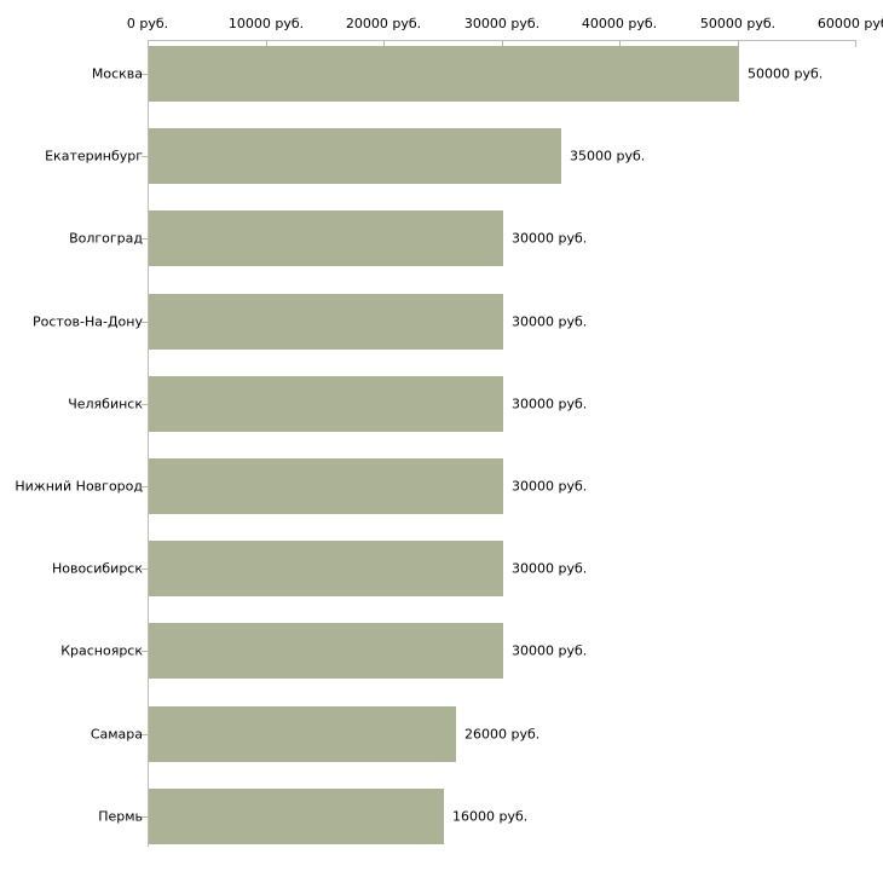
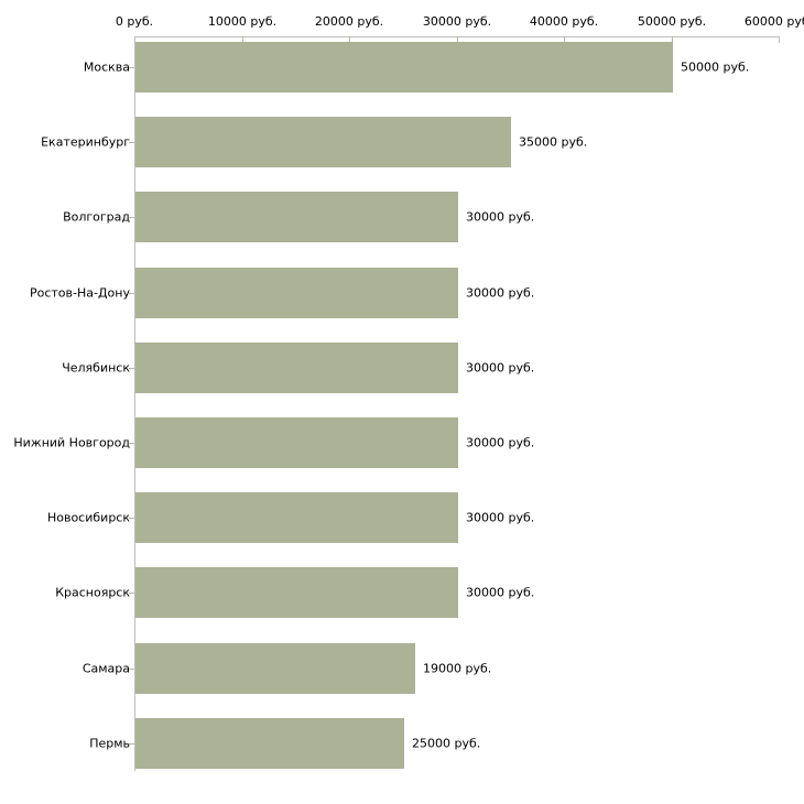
  0 руб.
  10000 руб.
  20000 руб.
  30000 руб.
  40000 руб.
  50000 руб.
  60000 ру
  Москва
  Екатеринбург
  Волгоград
  Ростов-На-Дону
  Челябинск
  Нижний Новгород
  Новосибирск
  Красноярск
  Самара
  Пермь
  50000 руб.
  35000 руб.
  30000 руб.
  30000 руб.
  30000 руб.
  30000 руб.
  30000 руб.
  30000 руб.
- 26000 руб.
+ 19000 руб.
- 16000 руб.
+ 25000 руб.
